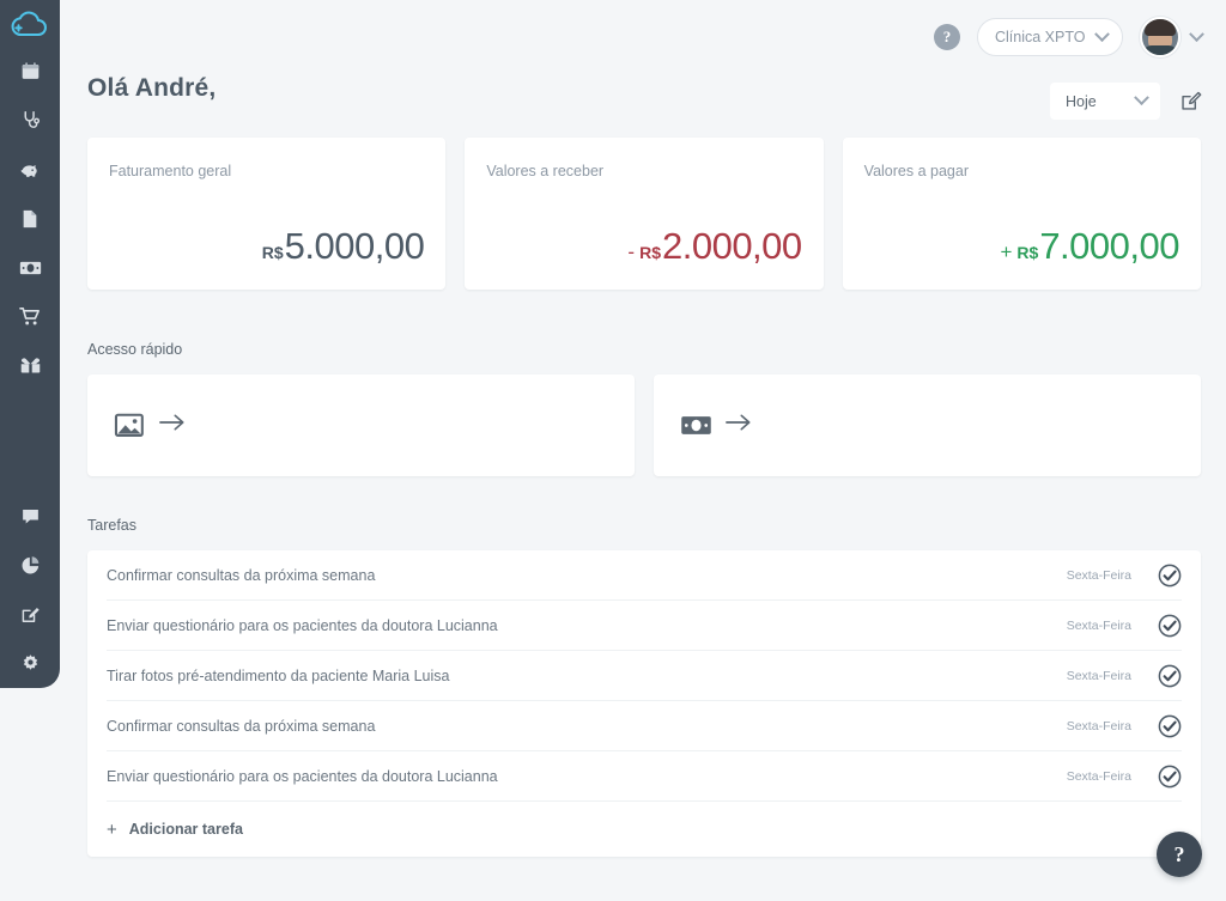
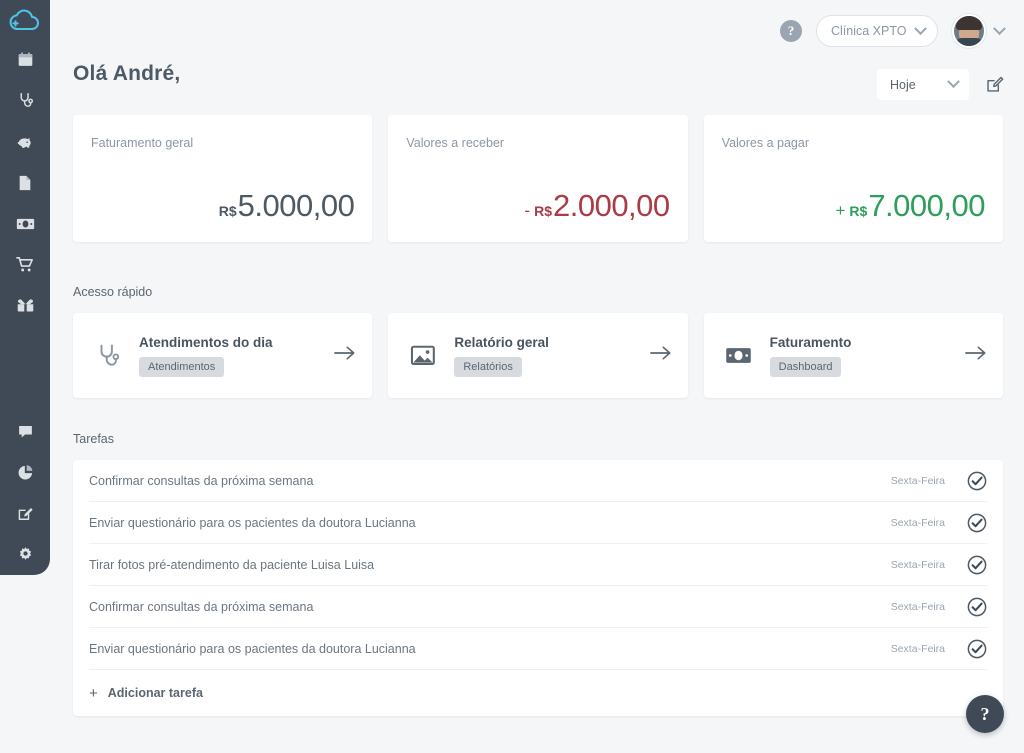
  ?
  Clínica XPTO
  Olá André,
  Hoje
  Faturamento geral
  R$
  5.000,00
  Valores a receber
  -
  R$
  2.000,00
  Valores a pagar
  +
  R$
  7.000,00
  Acesso rápido
+ Atendimentos do dia
+ Atendimentos
+ Relatório geral
+ Relatórios
+ Faturamento
+ Dashboard
  Tarefas
  Confirmar consultas da próxima semana
  Sexta-Feira
  Enviar questionário para os pacientes da doutora Lucianna
  Sexta-Feira
- Tirar fotos pré-atendimento da paciente Maria Luisa
+ Tirar fotos pré-atendimento da paciente Luisa Luisa
  Sexta-Feira
  Confirmar consultas da próxima semana
  Sexta-Feira
  Enviar questionário para os pacientes da doutora Lucianna
  Sexta-Feira
  +
  Adicionar tarefa
  ?
